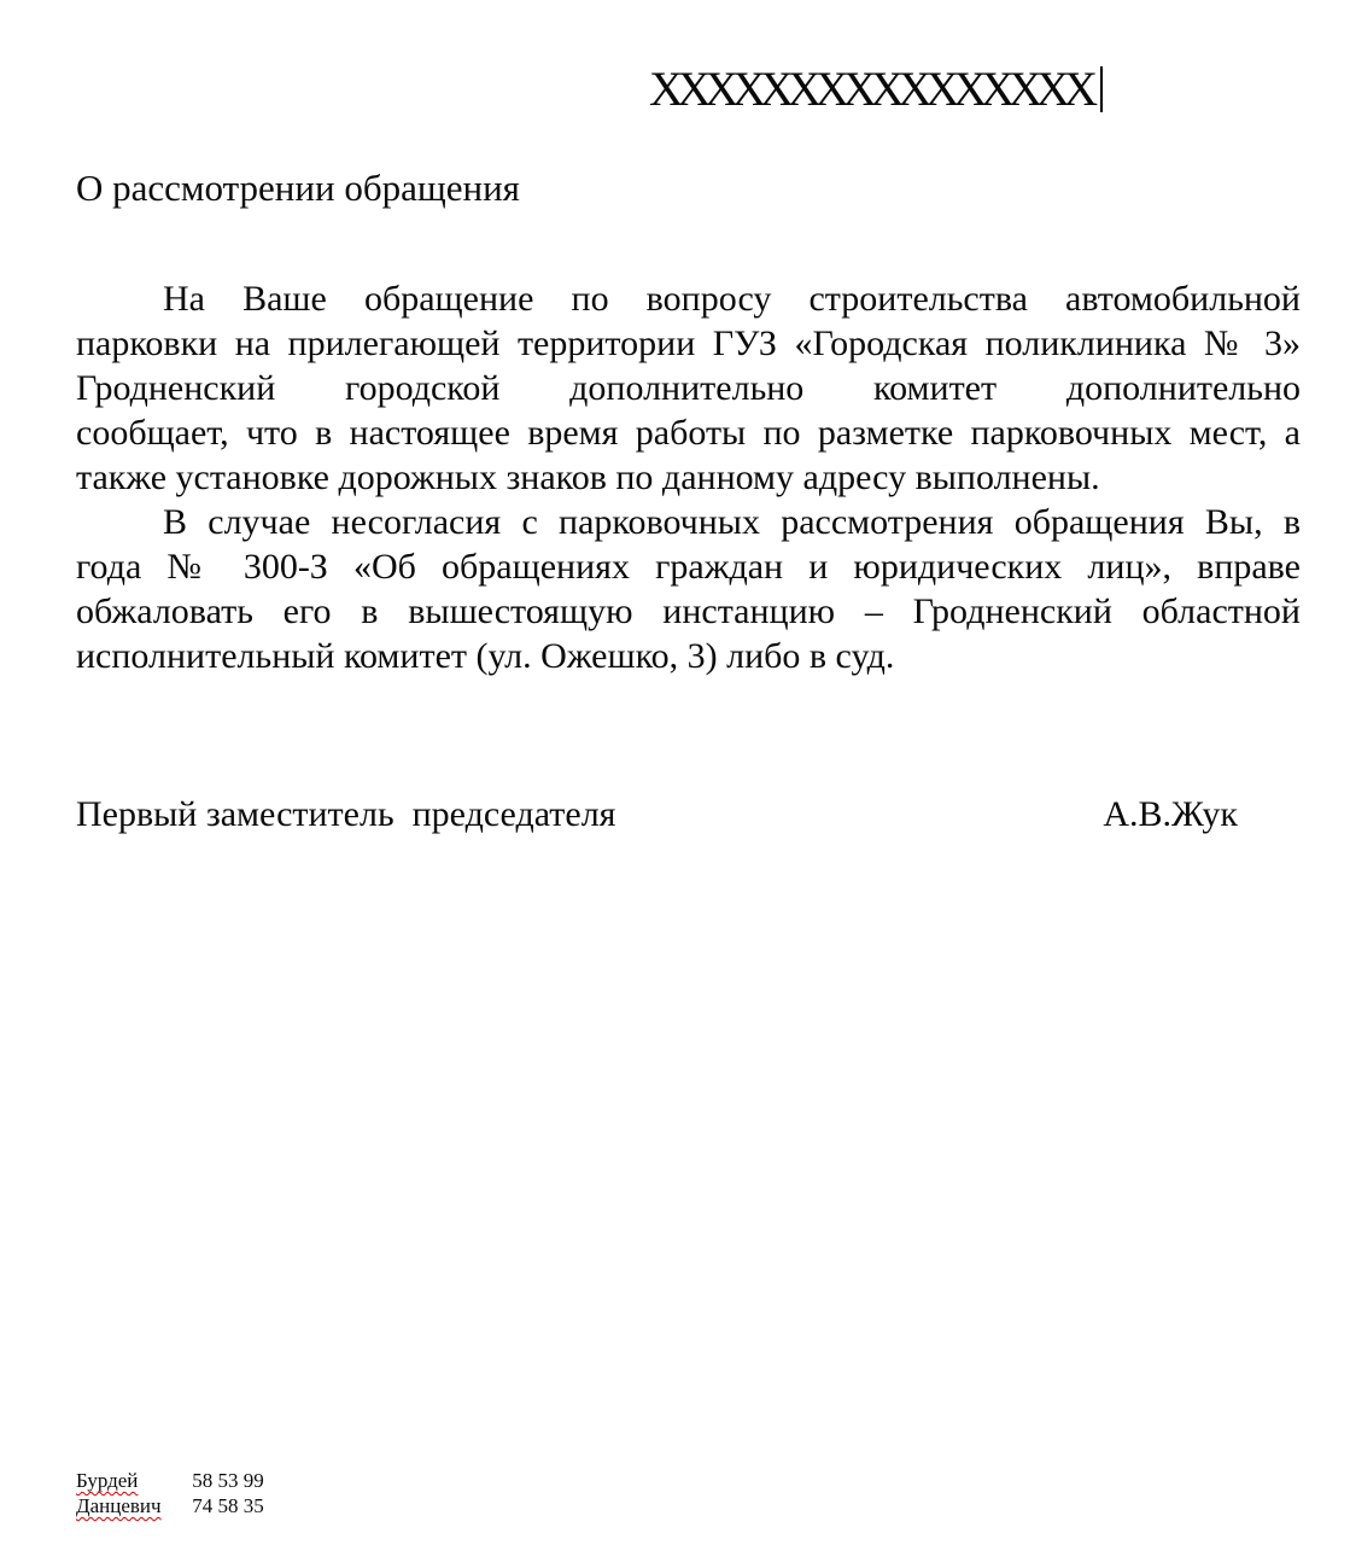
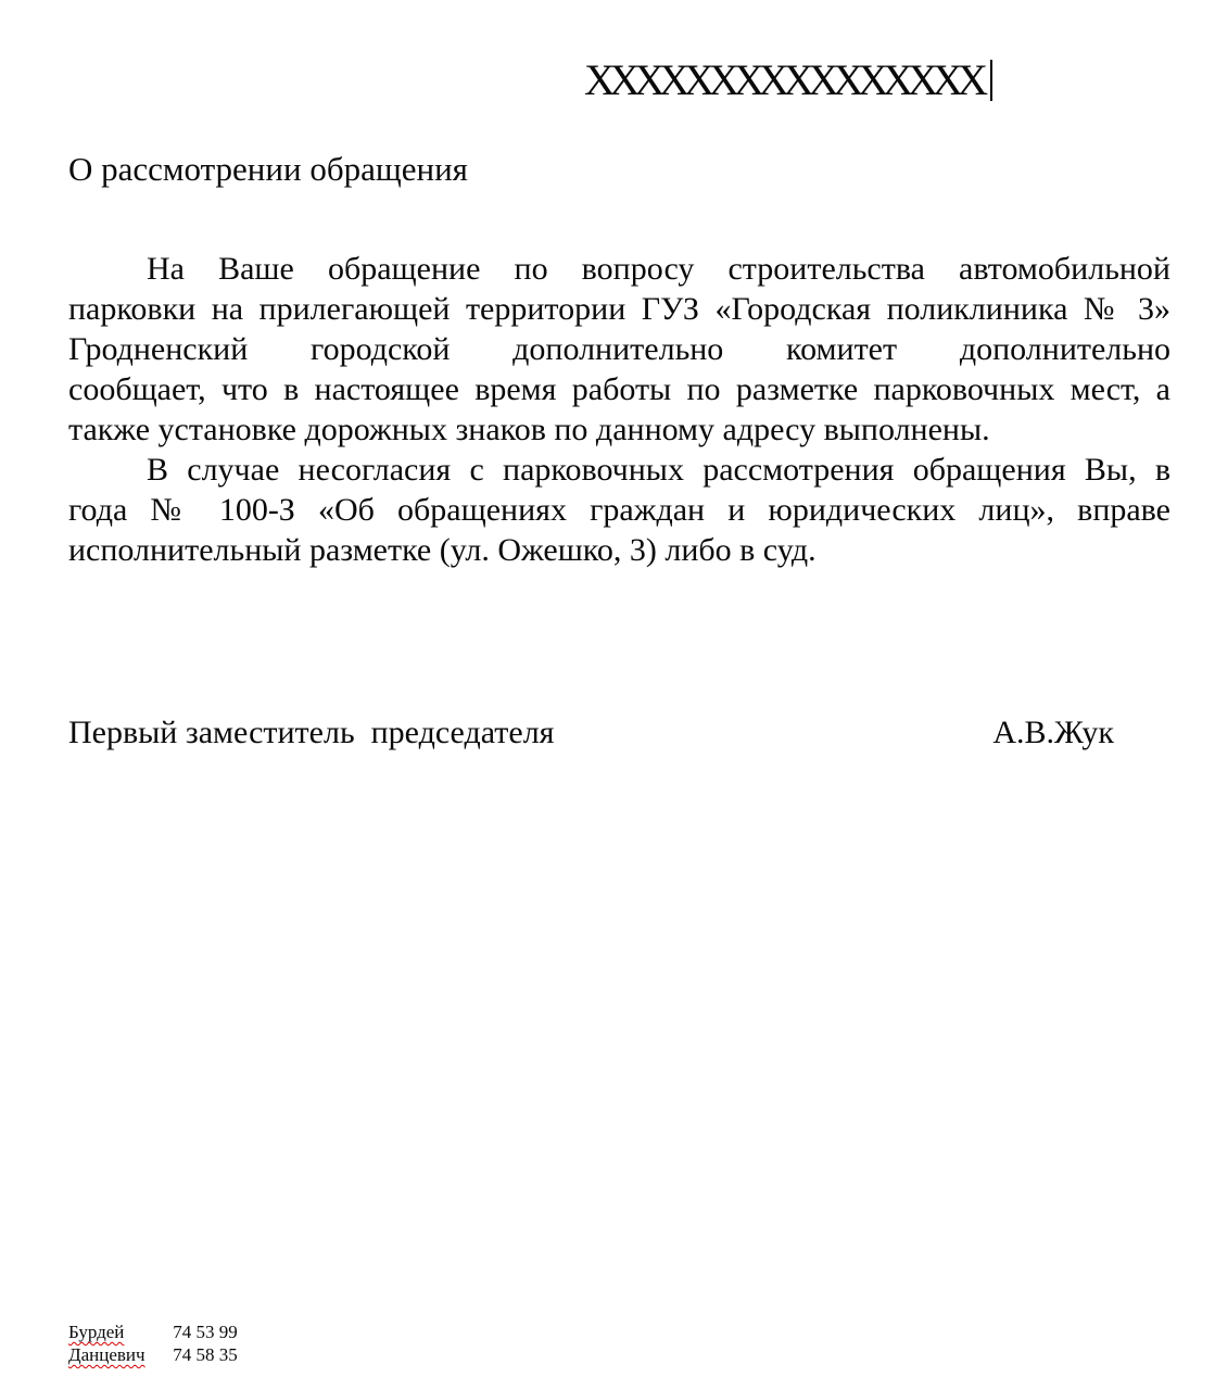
  ХХХХХХХХХХХХХХХХ
  О рассмотрении обращения
  На Ваше обращение по вопросу строительства автомобильной
  парковки на прилегающей территории ГУЗ «Городская поликлиника № 3»
  Гродненский городской дополнительно комитет дополнительно
  сообщает, что в настоящее время работы по разметке парковочных мест, а
  также установке дорожных знаков по данному адресу выполнены.
  В случае несогласия с парковочных рассмотрения обращения Вы, в
- года № 300-З «Об обращениях граждан и юридических лиц», вправе
+ года № 100-З «Об обращениях граждан и юридических лиц», вправе
- обжаловать его в вышестоящую инстанцию – Гродненский областной
- исполнительный комитет (ул. Ожешко, 3) либо в суд.
+ исполнительный разметке (ул. Ожешко, 3) либо в суд.
  Первый заместитель председателя
  А.В.Жук
- Бурдей 58 53 99
+ Бурдей 74 53 99
  Данцевич 74 58 35
